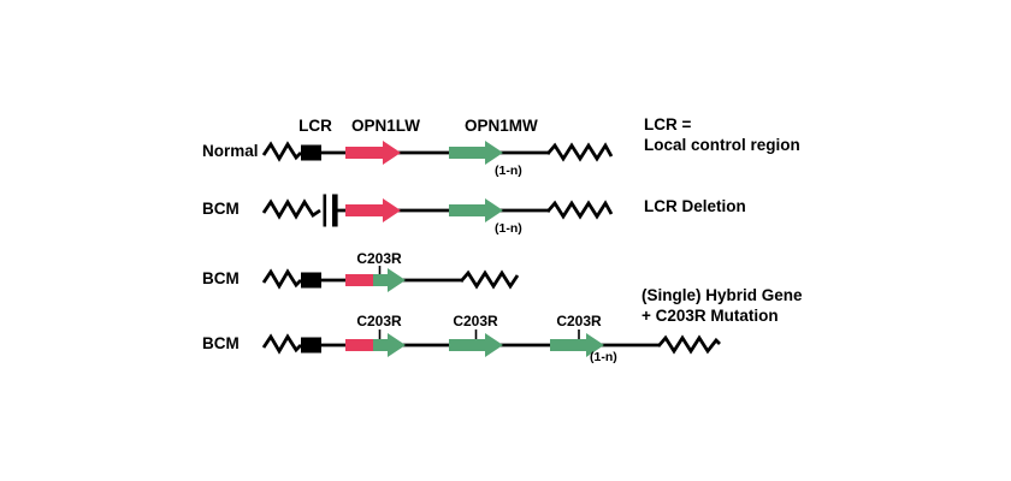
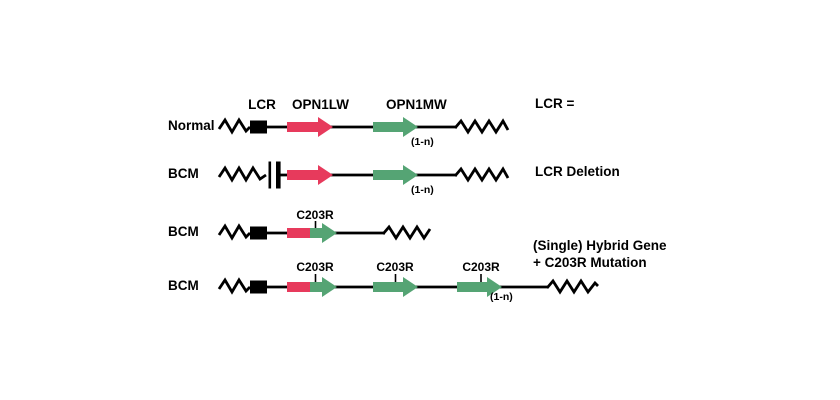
  Normal
  LCR
  OPN1LW
  OPN1MW
  (1-n)
  LCR =
- Local control region
  BCM
  (1-n)
  LCR Deletion
  BCM
  C203R
  BCM
  C203R
  C203R
  C203R
  (1-n)
  (Single) Hybrid Gene
  + C203R Mutation
